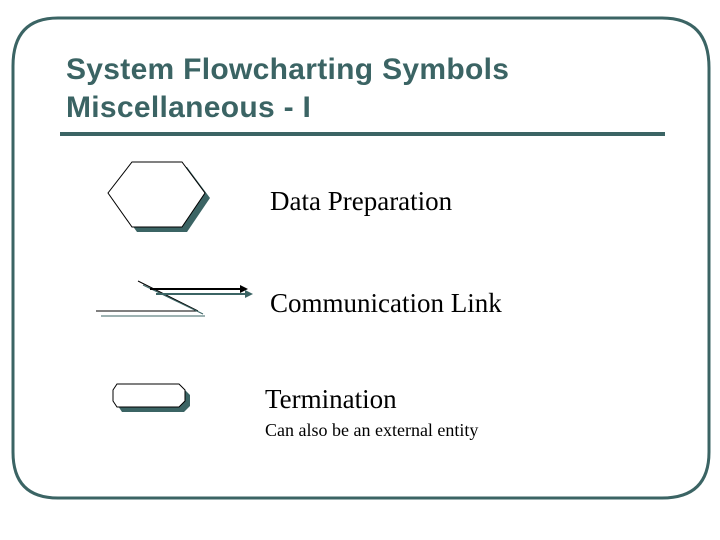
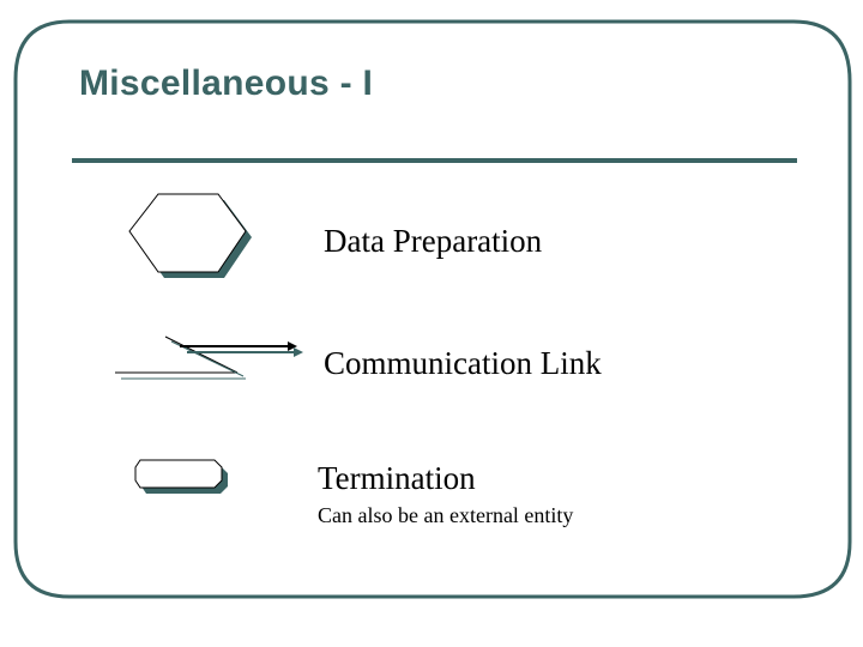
- System Flowcharting Symbols
  Miscellaneous - I
  Data Preparation
  Communication Link
  Termination
  Can also be an external entity
